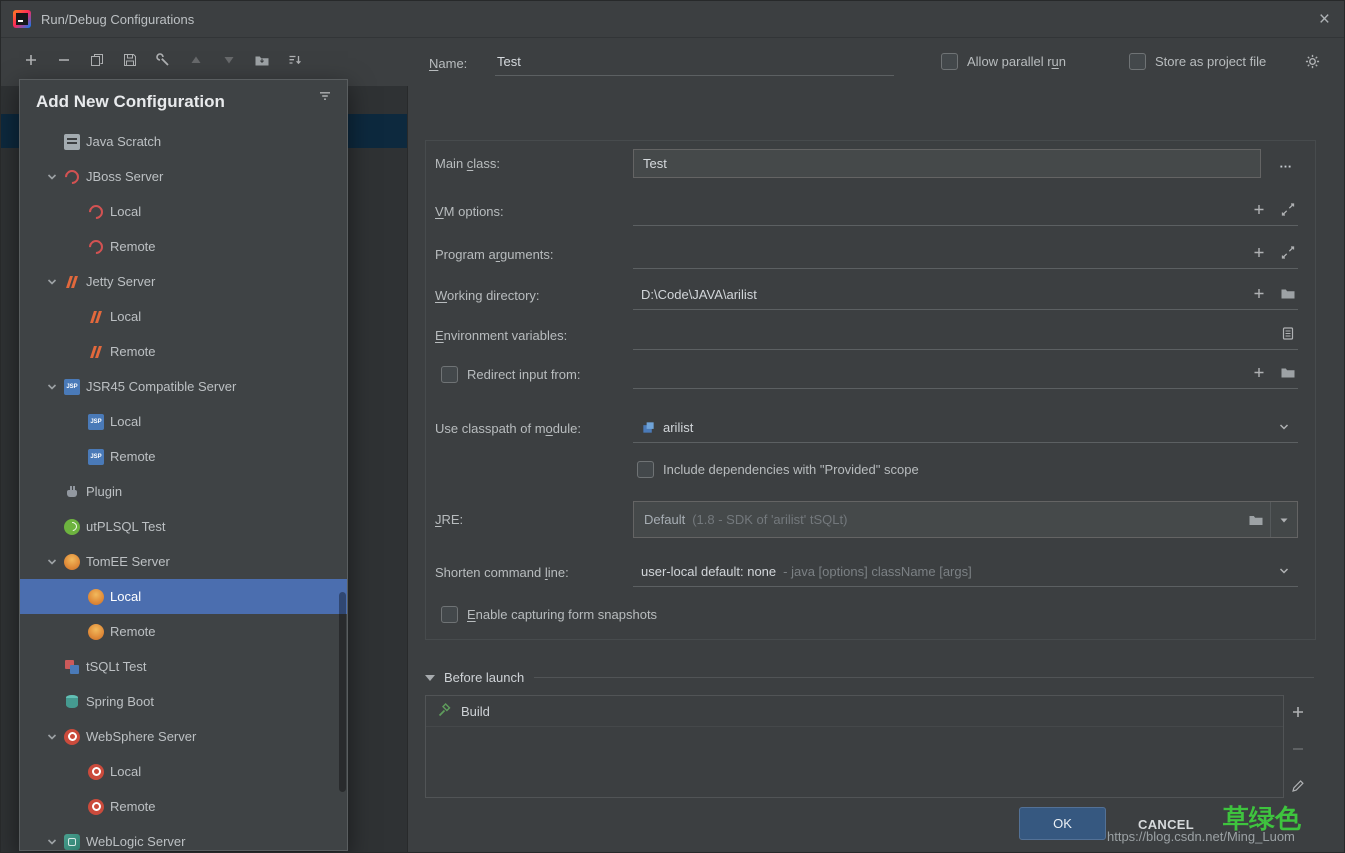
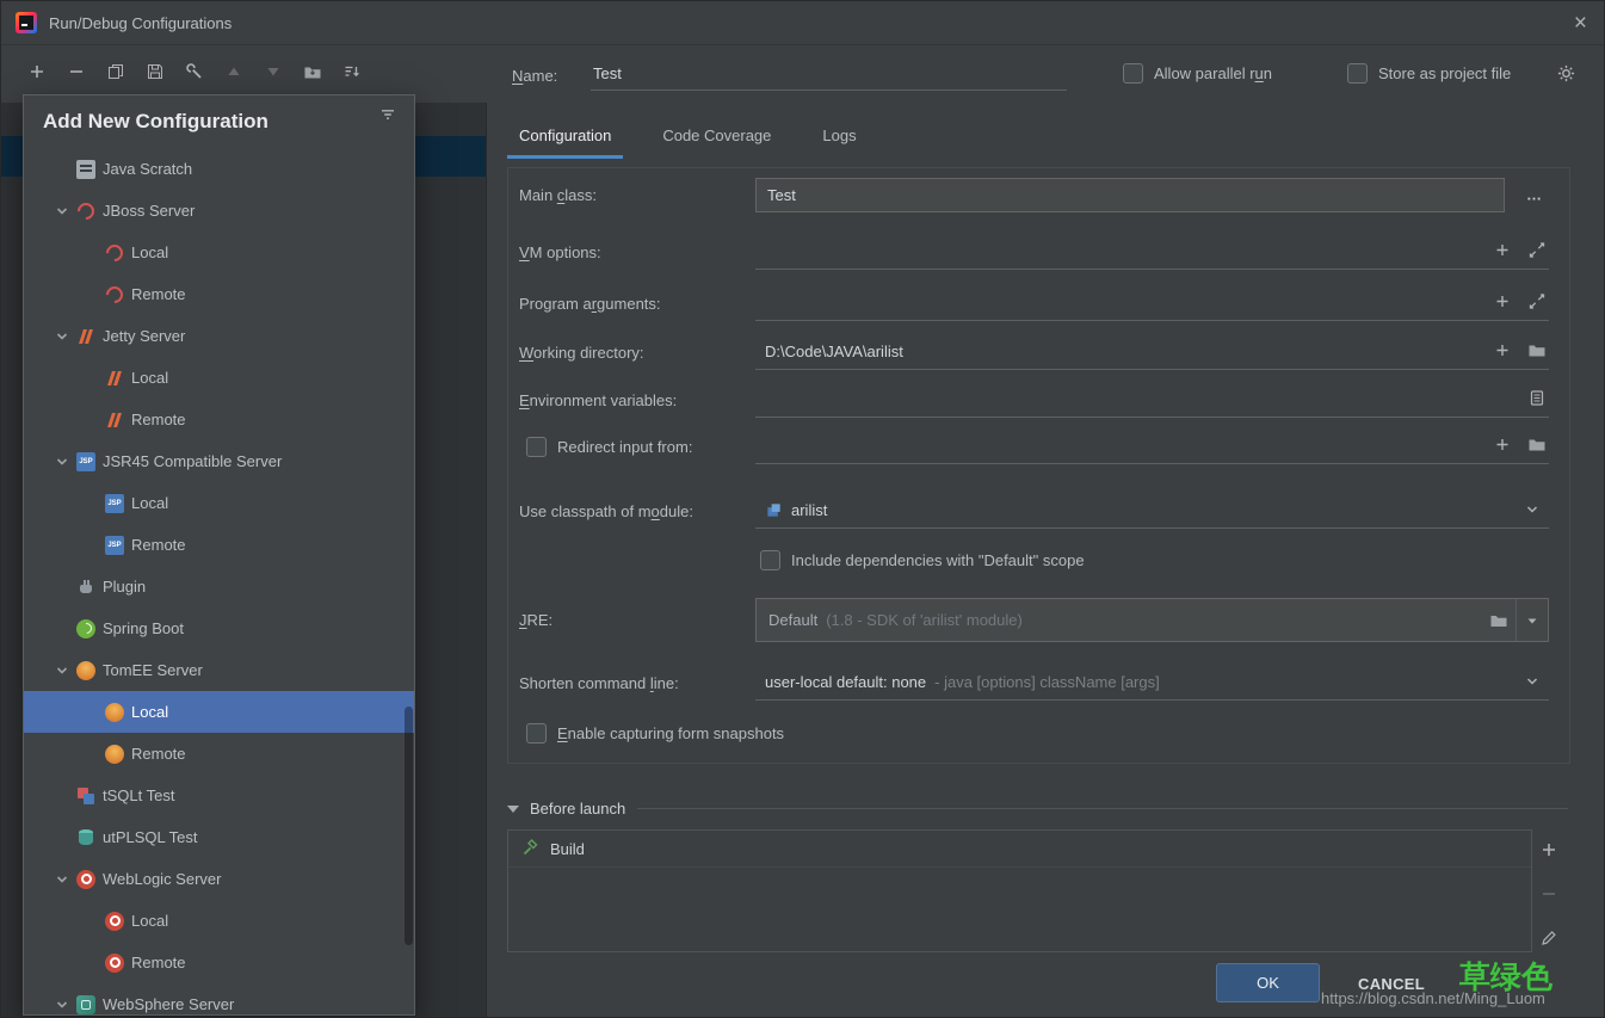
  Run/Debug Configurations
  ×
  Name:
  Test
  Allow parallel run
  Store as project file
+ Configuration
+ Code Coverage
+ Logs
  Main class:
  Test
  …
  VM options:
  Program arguments:
  Working directory:
  D:\Code\JAVA\arilist
  Environment variables:
  Redirect input from:
  Use classpath of module:
  arilist
- Include dependencies with "Provided" scope
+ Include dependencies with "Default" scope
  JRE:
  Default
- (1.8 - SDK of 'arilist' tSQLt)
+ (1.8 - SDK of 'arilist' module)
  Shorten command line:
  user-local default: none
  - java [options] className [args]
  Enable capturing form snapshots
  Before launch
  Build
  OK
  CANCEL
  草绿色
  https://blog.csdn.net/Ming_Luom
  Add New Configuration
  Java Scratch
  JBoss Server
  Local
  Remote
  Jetty Server
  Local
  Remote
  JSR45 Compatible Server
  Local
  Remote
  Plugin
- utPLSQL Test
+ Spring Boot
  TomEE Server
  Local
  Remote
  tSQLt Test
- Spring Boot
+ utPLSQL Test
- WebSphere Server
+ WebLogic Server
  Local
  Remote
- WebLogic Server
+ WebSphere Server
